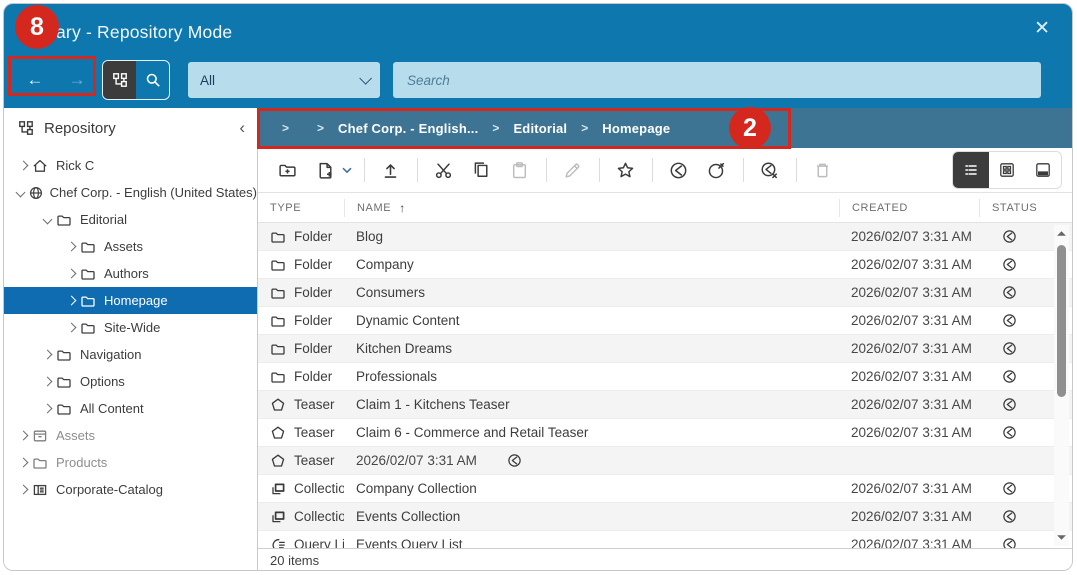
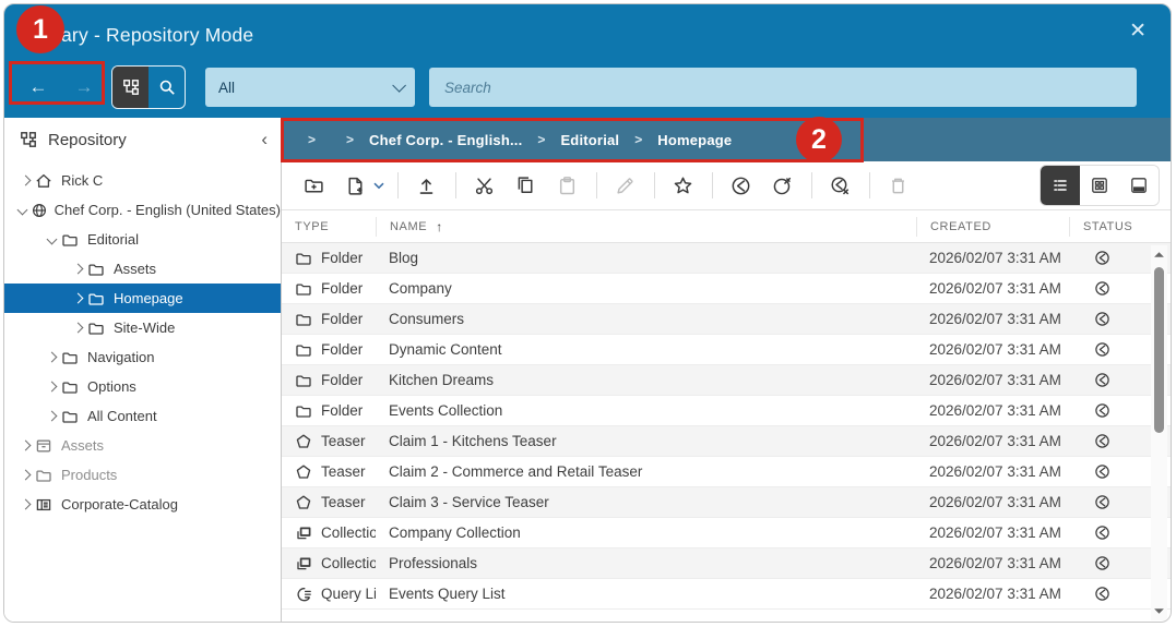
  ary - Repository Mode
  ✕
  ←
  →
  All
  Search
  Repository
  ‹
  Rick C
  Chef Corp. - English (United States)
  Editorial
  Assets
- Authors
  Homepage
  Site-Wide
  Navigation
  Options
  All Content
  Assets
  Products
  Corporate-Catalog
  >
  >
  Chef Corp. - English...
  >
  Editorial
  >
  Homepage
  TYPE
  NAME
  ↑
  CREATED
  STATUS
  Folder
  Blog
  2026/02/07 3:31 AM
  Folder
  Company
  2026/02/07 3:31 AM
  Folder
  Consumers
  2026/02/07 3:31 AM
  Folder
  Dynamic Content
  2026/02/07 3:31 AM
  Folder
  Kitchen Dreams
  2026/02/07 3:31 AM
  Folder
- Professionals
+ Events Collection
  2026/02/07 3:31 AM
  Teaser
  Claim 1 - Kitchens Teaser
  2026/02/07 3:31 AM
  Teaser
- Claim 6 - Commerce and Retail Teaser
+ Claim 2 - Commerce and Retail Teaser
  2026/02/07 3:31 AM
  Teaser
+ Claim 3 - Service Teaser
  2026/02/07 3:31 AM
  Collectio
  Company Collection
  2026/02/07 3:31 AM
  Collectio
- Events Collection
+ Professionals
  2026/02/07 3:31 AM
  Query Li
  Events Query List
  2026/02/07 3:31 AM
- 20 items
- 8
+ 1
  2
